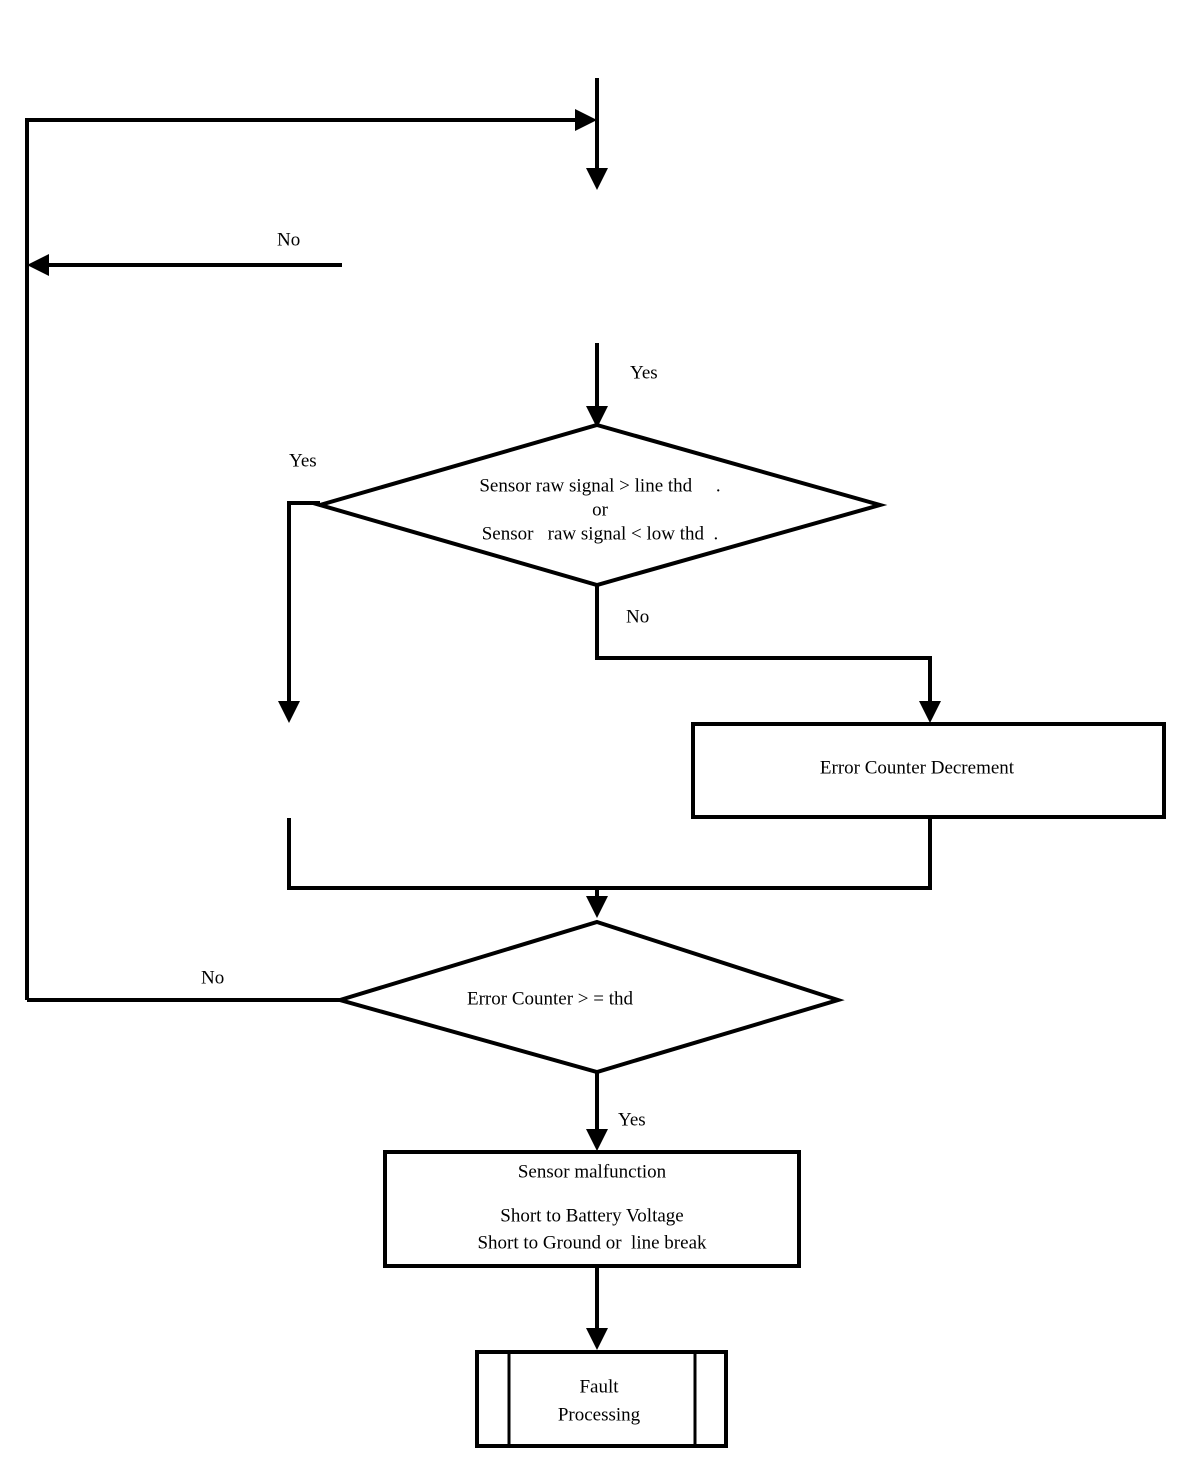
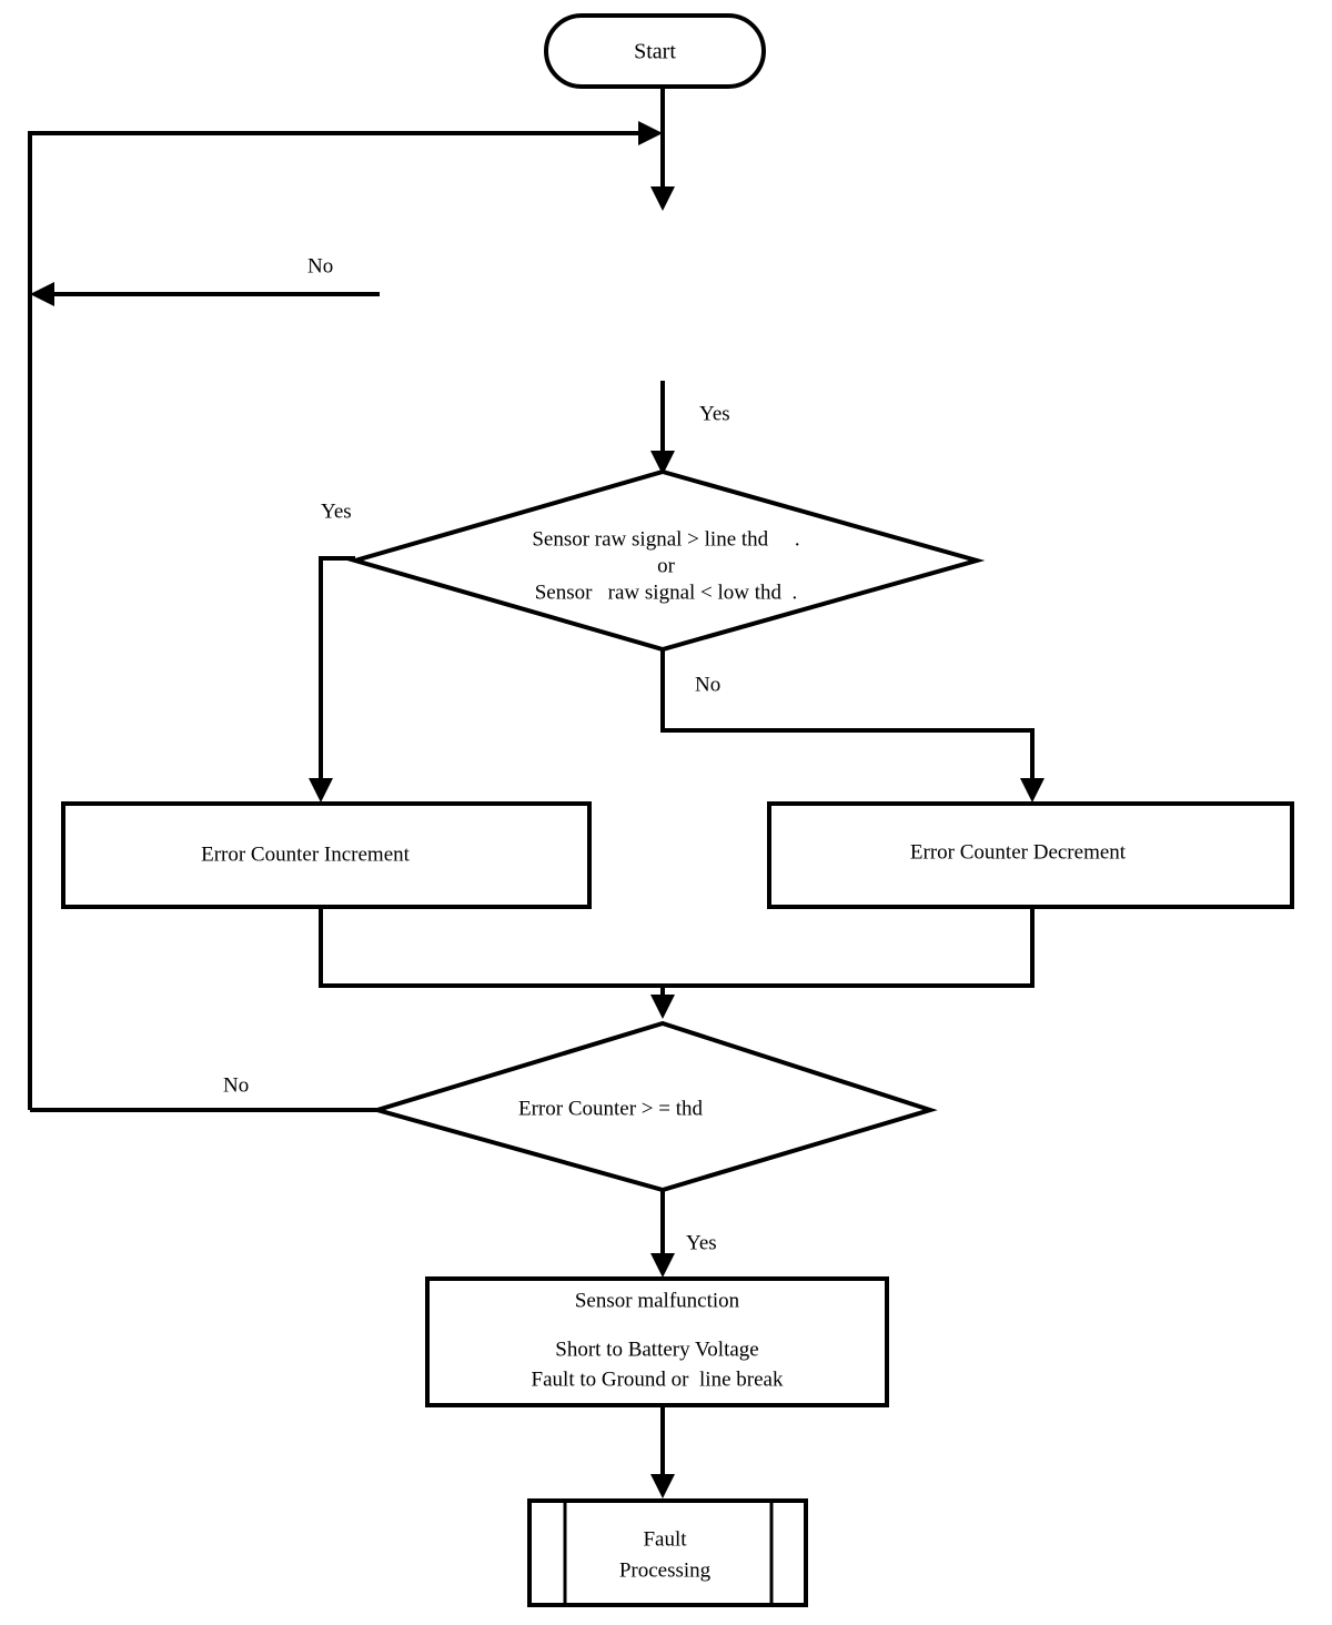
+ Start
  Sensor raw signal > line thd .
  or
  Sensor raw signal < low thd .
+ Error Counter Increment
  Error Counter Decrement
  Error Counter > = thd
  Sensor malfunction
  Short to Battery Voltage
- Short to Ground or line break
+ Fault to Ground or line break
  Fault
  Processing
  No
  Yes
  Yes
  No
  No
  Yes
